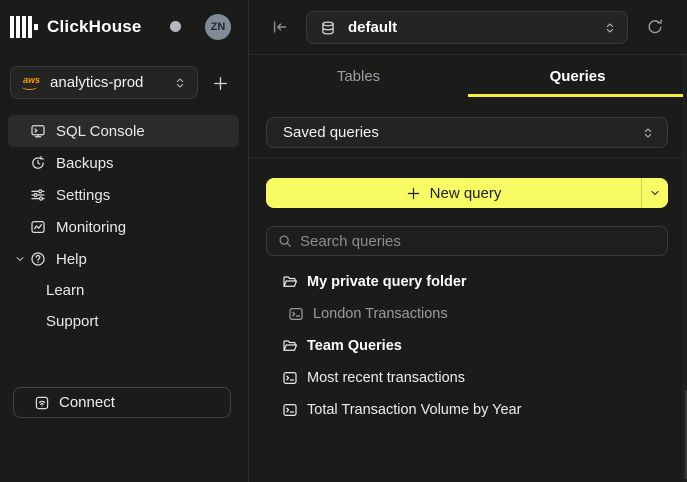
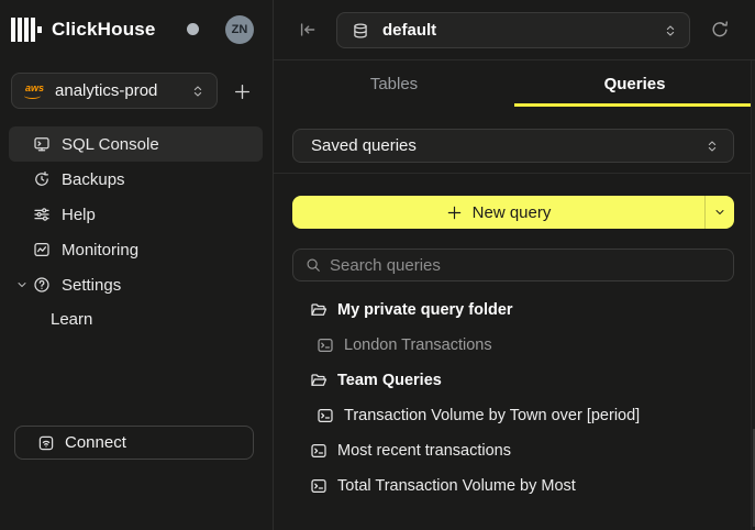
  ClickHouse
  ZN
  aws
  analytics-prod
  SQL Console
  Backups
- Settings
+ Help
  Monitoring
- Help
+ Settings
  Learn
- Support
  Connect
  default
  Tables
  Queries
  Saved queries
  New query
  Search queries
  My private query folder
  London Transactions
  Team Queries
+ Transaction Volume by Town over [period]
  Most recent transactions
- Total Transaction Volume by Year
+ Total Transaction Volume by Most
